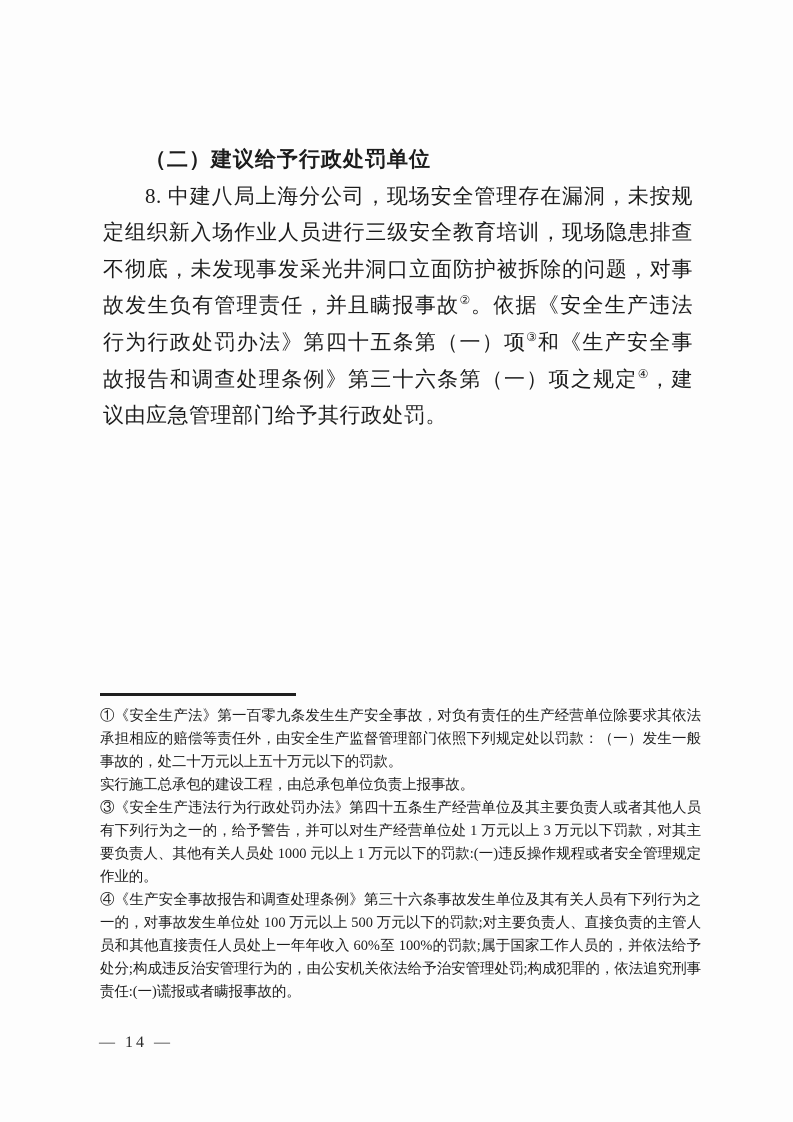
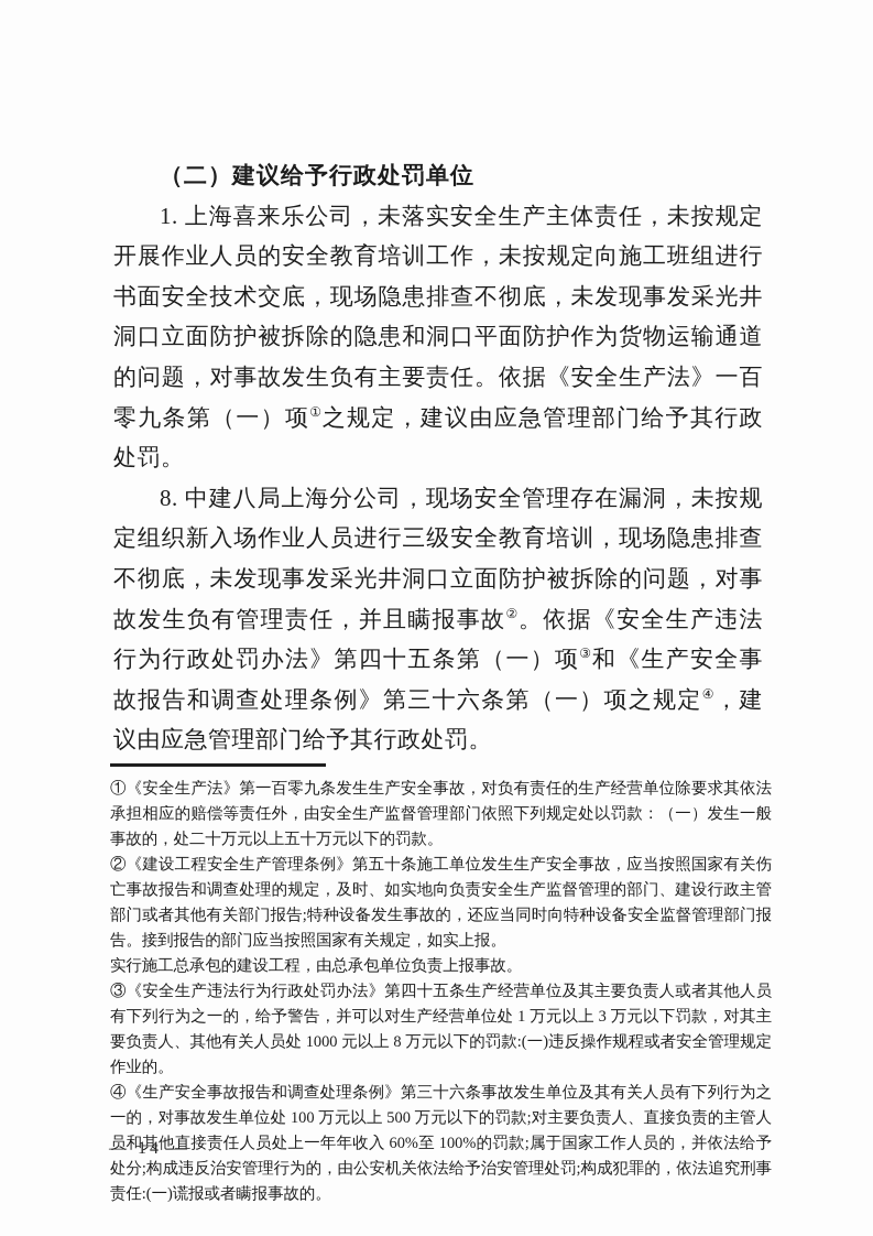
  （二）建议给予行政处罚单位
+ 1. 上海喜来乐公司，未落实安全生产主体责任，未按规定开展作业人员的安全教育培训工作，未按规定向施工班组进行书面安全技术交底，现场隐患排查不彻底，未发现事发采光井洞口立面防护被拆除的隐患和洞口平面防护作为货物运输通道的问题，对事故发生负有主要责任。依据《安全生产法》一百零九条第（一）项①之规定，建议由应急管理部门给予其行政处罚。
  8. 中建八局上海分公司，现场安全管理存在漏洞，未按规定组织新入场作业人员进行三级安全教育培训，现场隐患排查不彻底，未发现事发采光井洞口立面防护被拆除的问题，对事故发生负有管理责任，并且瞒报事故②。依据《安全生产违法行为行政处罚办法》第四十五条第（一）项③和《生产安全事故报告和调查处理条例》第三十六条第（一）项之规定④，建议由应急管理部门给予其行政处罚。
  ①《安全生产法》第一百零九条发生生产安全事故，对负有责任的生产经营单位除要求其依法承担相应的赔偿等责任外，由安全生产监督管理部门依照下列规定处以罚款：（一）发生一般事故的，处二十万元以上五十万元以下的罚款。
+ ②《建设工程安全生产管理条例》第五十条施工单位发生生产安全事故，应当按照国家有关伤亡事故报告和调查处理的规定，及时、如实地向负责安全生产监督管理的部门、建设行政主管部门或者其他有关部门报告;特种设备发生事故的，还应当同时向特种设备安全监督管理部门报告。接到报告的部门应当按照国家有关规定，如实上报。
  实行施工总承包的建设工程，由总承包单位负责上报事故。
- ③《安全生产违法行为行政处罚办法》第四十五条生产经营单位及其主要负责人或者其他人员有下列行为之一的，给予警告，并可以对生产经营单位处 1 万元以上 3 万元以下罚款，对其主要负责人、其他有关人员处 1000 元以上 1 万元以下的罚款:(一)违反操作规程或者安全管理规定作业的。
+ ③《安全生产违法行为行政处罚办法》第四十五条生产经营单位及其主要负责人或者其他人员有下列行为之一的，给予警告，并可以对生产经营单位处 1 万元以上 3 万元以下罚款，对其主要负责人、其他有关人员处 1000 元以上 8 万元以下的罚款:(一)违反操作规程或者安全管理规定作业的。
  ④《生产安全事故报告和调查处理条例》第三十六条事故发生单位及其有关人员有下列行为之一的，对事故发生单位处 100 万元以上 500 万元以下的罚款;对主要负责人、直接负责的主管人员和其他直接责任人员处上一年年收入 60%至 100%的罚款;属于国家工作人员的，并依法给予处分;构成违反治安管理行为的，由公安机关依法给予治安管理处罚;构成犯罪的，依法追究刑事责任:(一)谎报或者瞒报事故的。
  — 14 —
